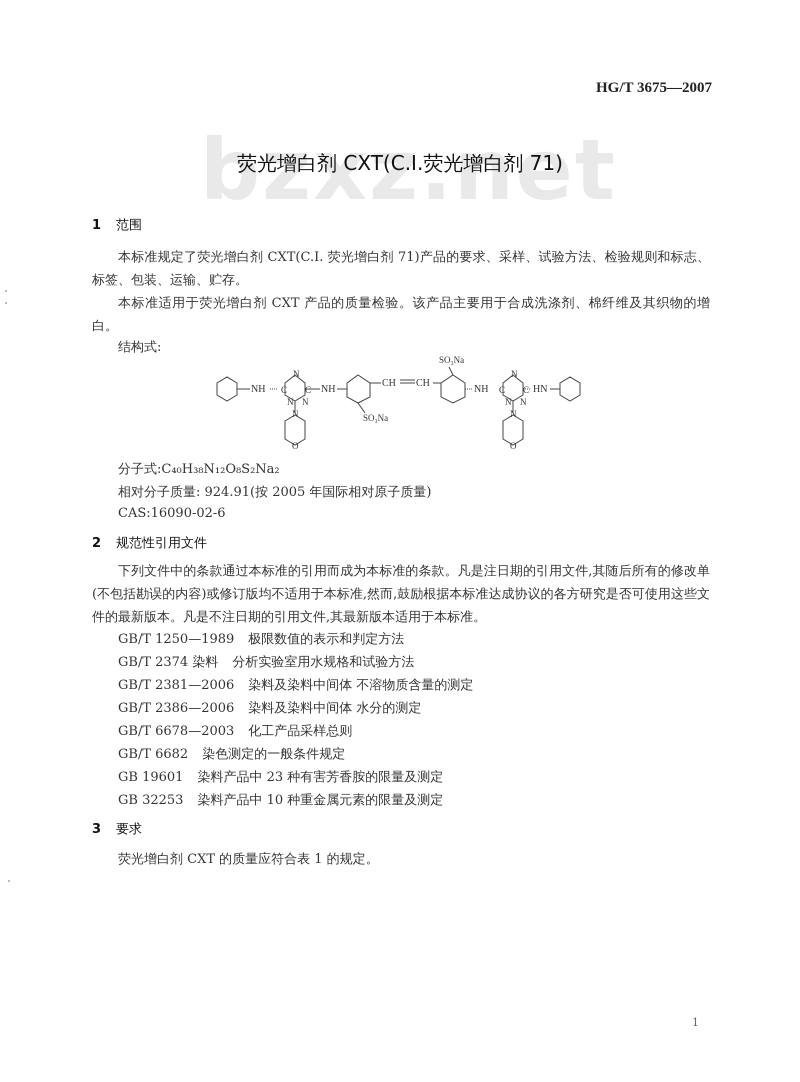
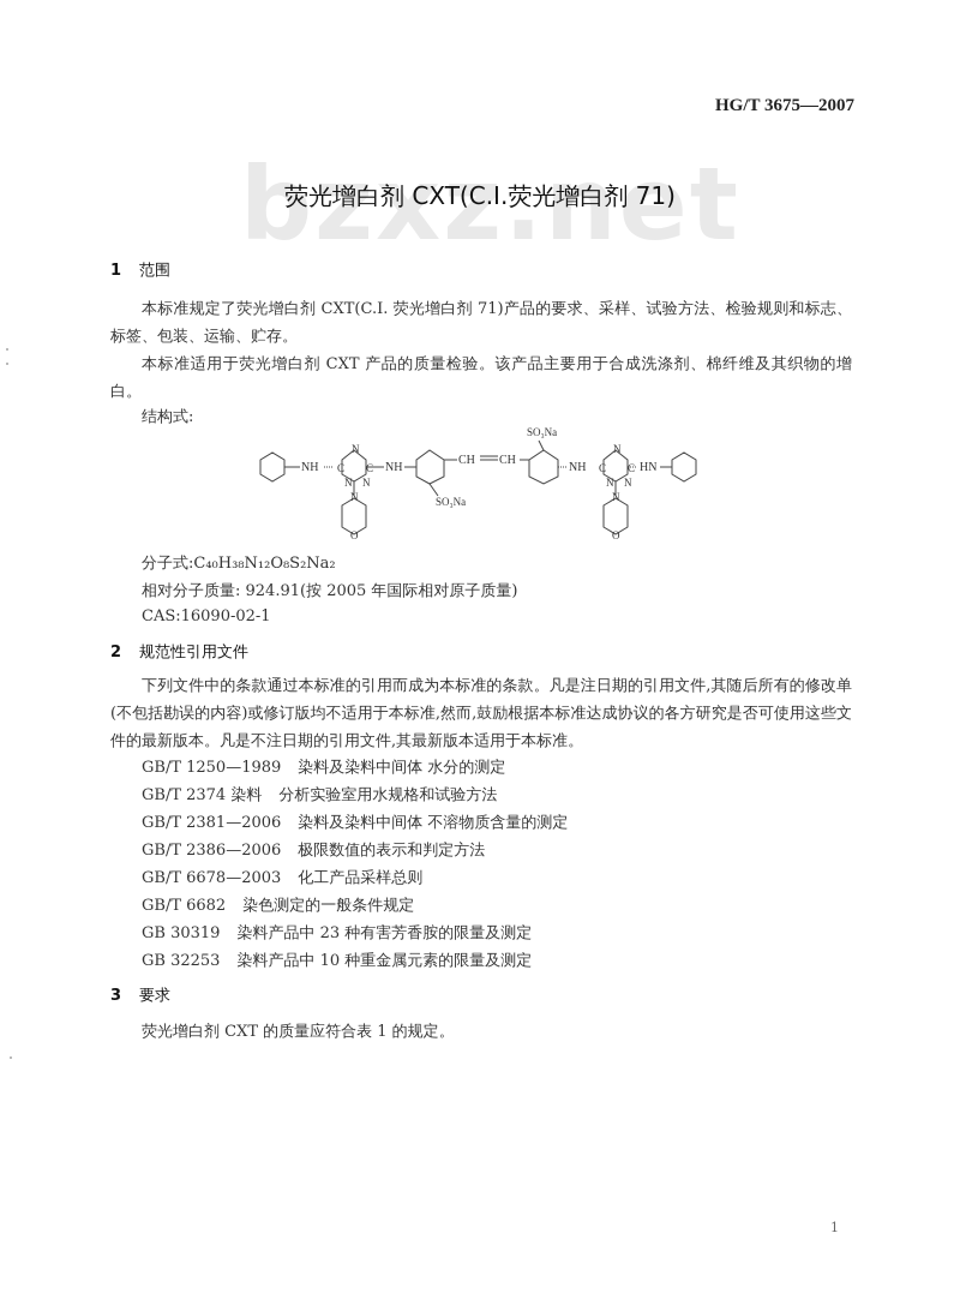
  HG/T 3675—2007
  bzxz.net
  荧光增白剂 CXT(C.I.荧光增白剂 71)
  1 范围
  本标准规定了荧光增白剂 CXT(C.I. 荧光增白剂 71)产品的要求、采样、试验方法、检验规则和标志、标签、包装、运输、贮存。
  本标准适用于荧光增白剂 CXT 产品的质量检验。该产品主要用于合成洗涤剂、棉纤维及其织物的增白。
  结构式:
  NH
  N
  C
  C
  N
  N
  N
  O
  NH
  CH
  CH
  SO₃Na
  SO₃Na
  NH
  N
  C
  C
  N
  N
  N
  O
  HN
  分子式:C₄₀H₃₈N₁₂O₈S₂Na₂
  相对分子质量: 924.91(按 2005 年国际相对原子质量)
- CAS:16090-02-6
+ CAS:16090-02-1
  2 规范性引用文件
  下列文件中的条款通过本标准的引用而成为本标准的条款。凡是注日期的引用文件,其随后所有的修改单(不包括勘误的内容)或修订版均不适用于本标准,然而,鼓励根据本标准达成协议的各方研究是否可使用这些文件的最新版本。凡是不注日期的引用文件,其最新版本适用于本标准。
- GB/T 1250—1989 极限数值的表示和判定方法
+ GB/T 1250—1989 染料及染料中间体 水分的测定
  GB/T 2374 染料 分析实验室用水规格和试验方法
  GB/T 2381—2006 染料及染料中间体 不溶物质含量的测定
- GB/T 2386—2006 染料及染料中间体 水分的测定
+ GB/T 2386—2006 极限数值的表示和判定方法
  GB/T 6678—2003 化工产品采样总则
  GB/T 6682 染色测定的一般条件规定
- GB 19601 染料产品中 23 种有害芳香胺的限量及测定
+ GB 30319 染料产品中 23 种有害芳香胺的限量及测定
  GB 32253 染料产品中 10 种重金属元素的限量及测定
  3 要求
  荧光增白剂 CXT 的质量应符合表 1 的规定。
  1
